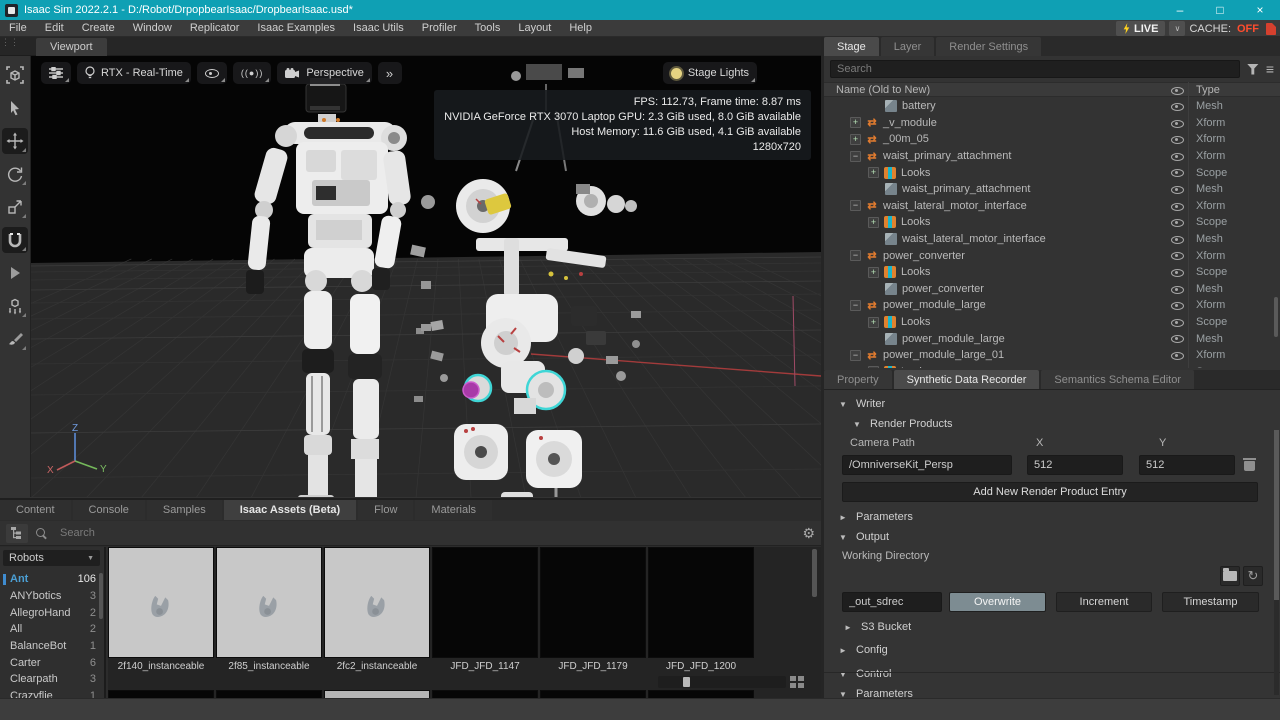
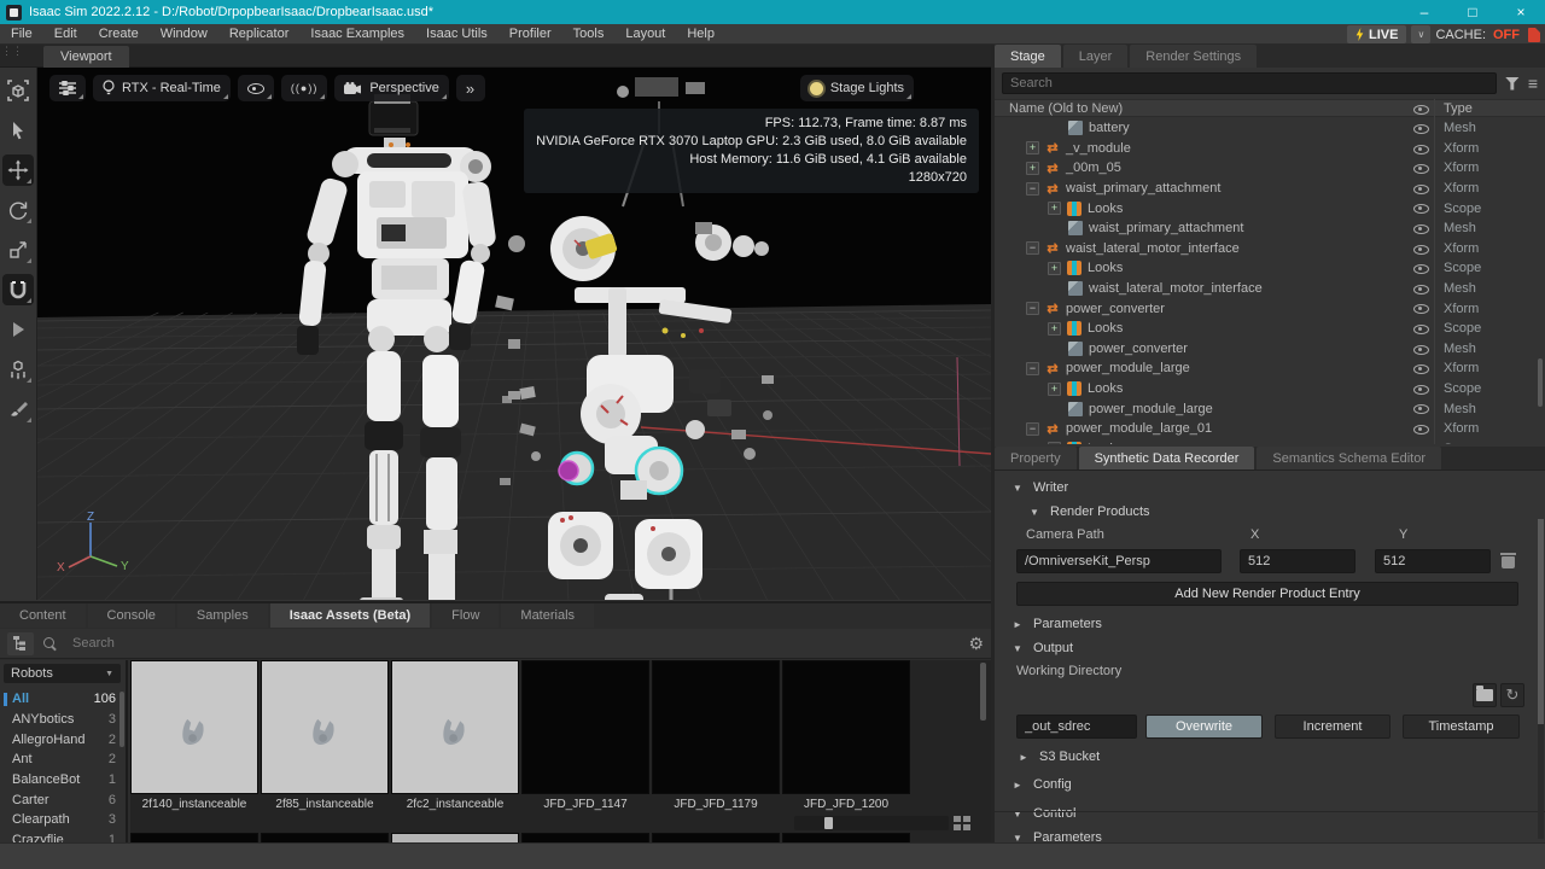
- Isaac Sim 2022.2.1 - D:/Robot/DrpopbearIsaac/DropbearIsaac.usd*
+ Isaac Sim 2022.2.12 - D:/Robot/DrpopbearIsaac/DropbearIsaac.usd*
  –
  □
  ×
  File
  Edit
  Create
  Window
  Replicator
  Isaac Examples
  Isaac Utils
  Profiler
  Tools
  Layout
  Help
  LIVE
  ∨
  CACHE:
  OFF
  ⋮⋮
  Viewport
  RTX - Real-Time
  ((●))
  Perspective
  »
  Stage Lights
  FPS: 112.73, Frame time: 8.87 ms
  NVIDIA GeForce RTX 3070 Laptop GPU: 2.3 GiB used, 8.0 GiB available
  Host Memory: 11.6 GiB used, 4.1 GiB available
  1280x720
  Z
  Y
  X
  Stage
  Layer
  Render Settings
  Search
  ≡
  Name (Old to New)
  Type
  battery
  Mesh
  +
  ⇄
  _v_module
  Xform
  +
  ⇄
  _00m_05
  Xform
  −
  ⇄
  waist_primary_attachment
  Xform
  +
  Looks
  Scope
  waist_primary_attachment
  Mesh
  −
  ⇄
  waist_lateral_motor_interface
  Xform
  +
  Looks
  Scope
  waist_lateral_motor_interface
  Mesh
  −
  ⇄
  power_converter
  Xform
  +
  Looks
  Scope
  power_converter
  Mesh
  −
  ⇄
  power_module_large
  Xform
  +
  Looks
  Scope
  power_module_large
  Mesh
  −
  ⇄
  power_module_large_01
  Xform
  Property
  Synthetic Data Recorder
  Semantics Schema Editor
  ▼
  Writer
  ▼
  Render Products
  Camera Path
  X
  Y
  /OmniverseKit_Persp
  512
  512
  Add New Render Product Entry
  ►
  Parameters
  ▼
  Output
  Working Directory
  ↻
  _out_sdrec
  Overwrite
  Increment
  Timestamp
  ►
  S3 Bucket
  ►
  Config
  ▼
  Control
  ▼
  Parameters
  Content
  Console
  Samples
  Isaac Assets (Beta)
  Flow
  Materials
  Search
  ⚙
  Robots
- Ant
+ All
  106
  ANYbotics
  3
  AllegroHand
  2
- All
+ Ant
  2
  BalanceBot
  1
  Carter
  6
  Clearpath
  3
  Crazyflie
  1
  2f140_instanceable
  2f85_instanceable
  2fc2_instanceable
  JFD_JFD_1147
  JFD_JFD_1179
  JFD_JFD_1200
